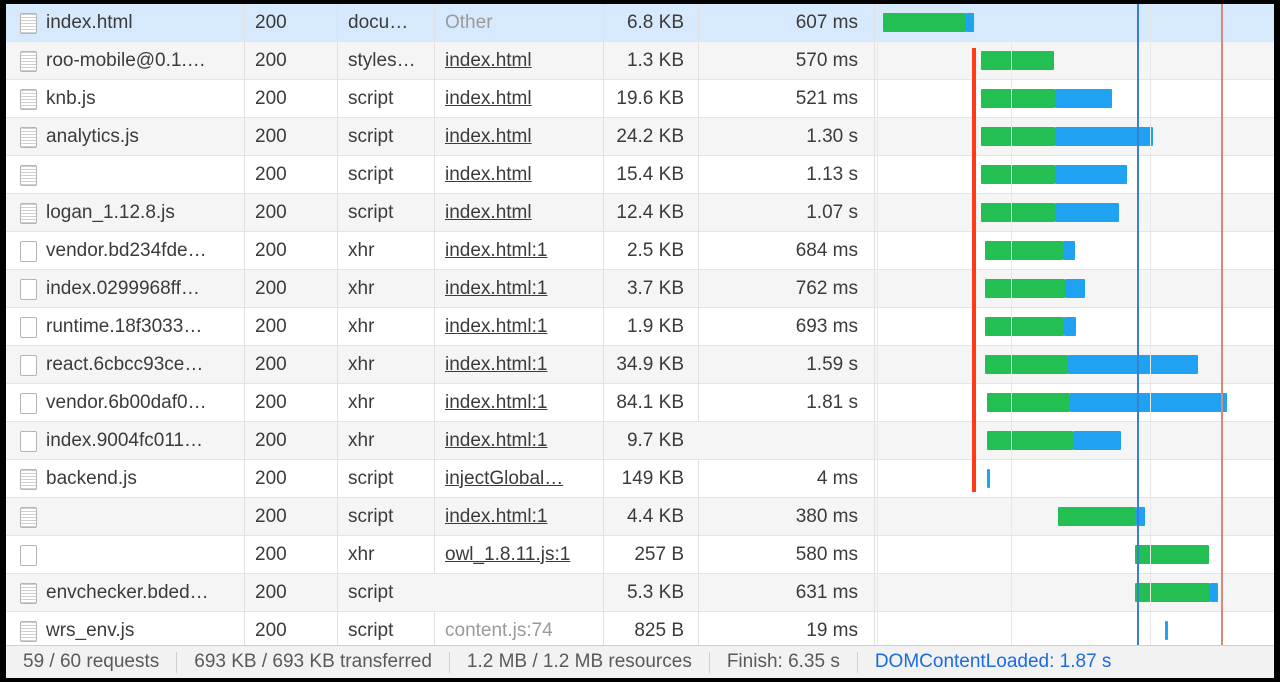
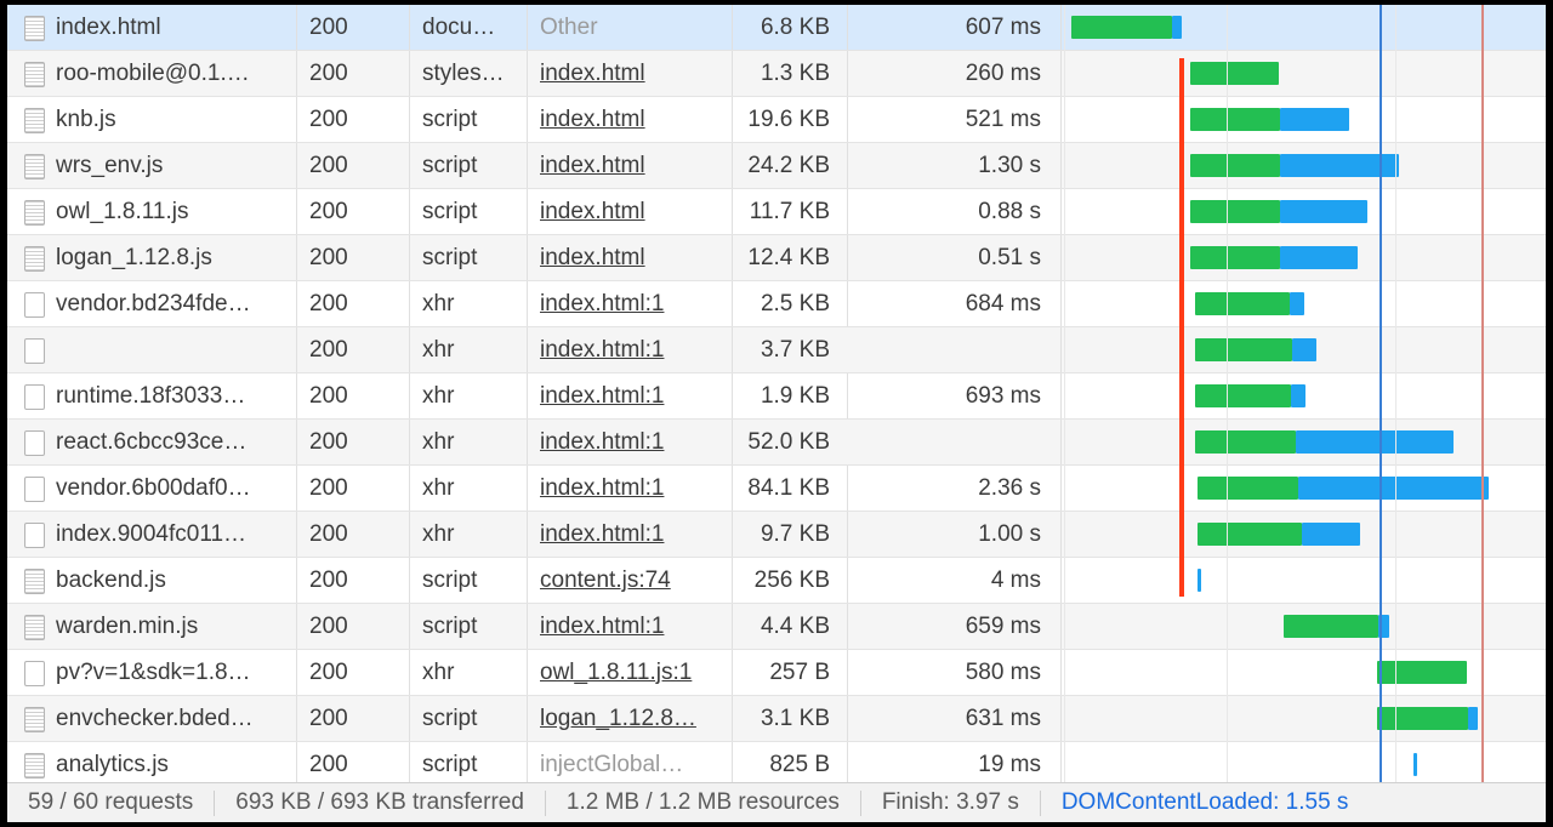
  index.html
  200
  docu…
  Other
  6.8 KB
  607 ms
  roo-mobile@0.1.…
  200
  styles…
  index.html
  1.3 KB
- 570 ms
+ 260 ms
  knb.js
  200
  script
  index.html
  19.6 KB
  521 ms
- analytics.js
+ wrs_env.js
  200
  script
  index.html
  24.2 KB
  1.30 s
+ owl_1.8.11.js
  200
  script
  index.html
- 15.4 KB
+ 11.7 KB
- 1.13 s
+ 0.88 s
  logan_1.12.8.js
  200
  script
  index.html
  12.4 KB
- 1.07 s
+ 0.51 s
  vendor.bd234fde…
  200
  xhr
  index.html:1
  2.5 KB
  684 ms
- index.0299968ff…
  200
  xhr
  index.html:1
  3.7 KB
- 762 ms
  runtime.18f3033…
  200
  xhr
  index.html:1
  1.9 KB
  693 ms
  react.6cbcc93ce…
  200
  xhr
  index.html:1
- 34.9 KB
+ 52.0 KB
- 1.59 s
  vendor.6b00daf0…
  200
  xhr
  index.html:1
  84.1 KB
- 1.81 s
+ 2.36 s
  index.9004fc011…
  200
  xhr
  index.html:1
  9.7 KB
+ 1.00 s
  backend.js
  200
  script
- injectGlobal…
+ content.js:74
- 149 KB
+ 256 KB
  4 ms
+ warden.min.js
  200
  script
  index.html:1
  4.4 KB
- 380 ms
+ 659 ms
+ pv?v=1&sdk=1.8…
  200
  xhr
  owl_1.8.11.js:1
  257 B
  580 ms
  envchecker.bded…
  200
  script
+ logan_1.12.8…
- 5.3 KB
+ 3.1 KB
  631 ms
- wrs_env.js
+ analytics.js
  200
  script
- content.js:74
+ injectGlobal…
  825 B
  19 ms
  59 / 60 requests
  693 KB / 693 KB transferred
  1.2 MB / 1.2 MB resources
- Finish: 6.35 s
+ Finish: 3.97 s
- DOMContentLoaded: 1.87 s
+ DOMContentLoaded: 1.55 s
